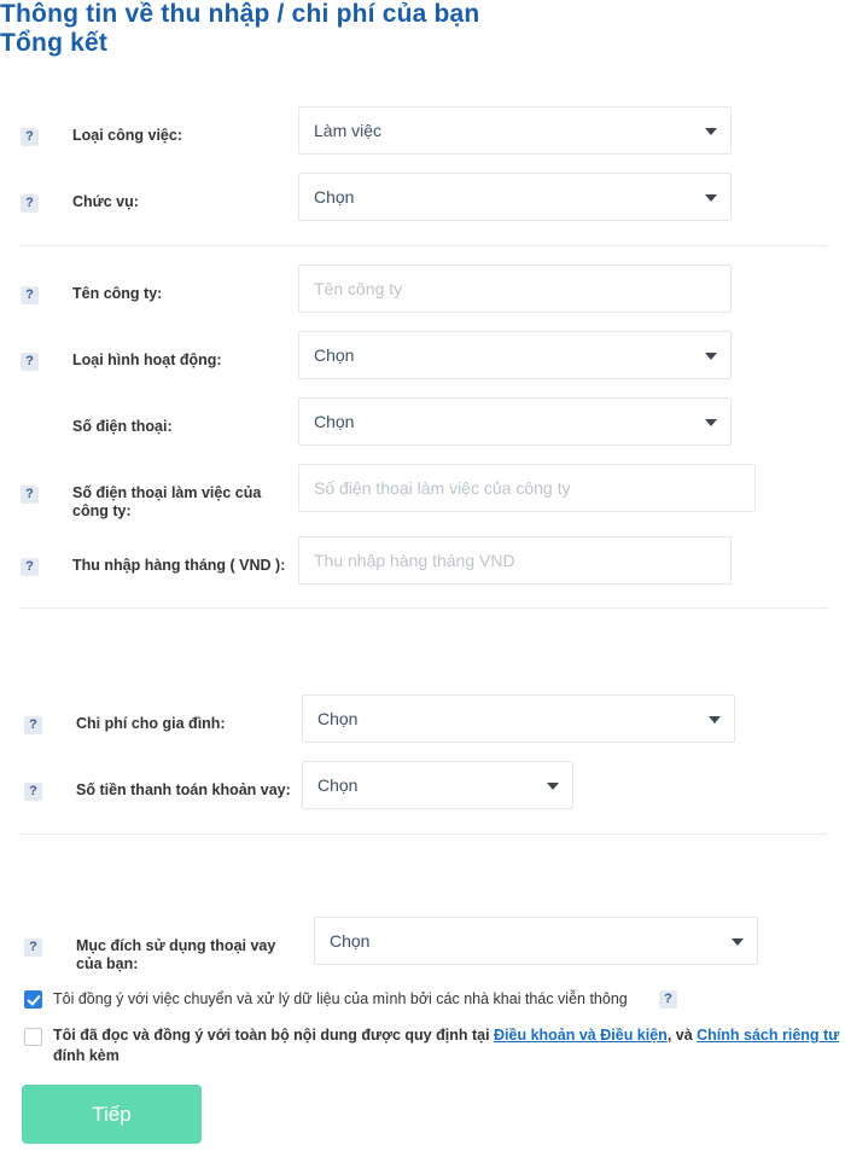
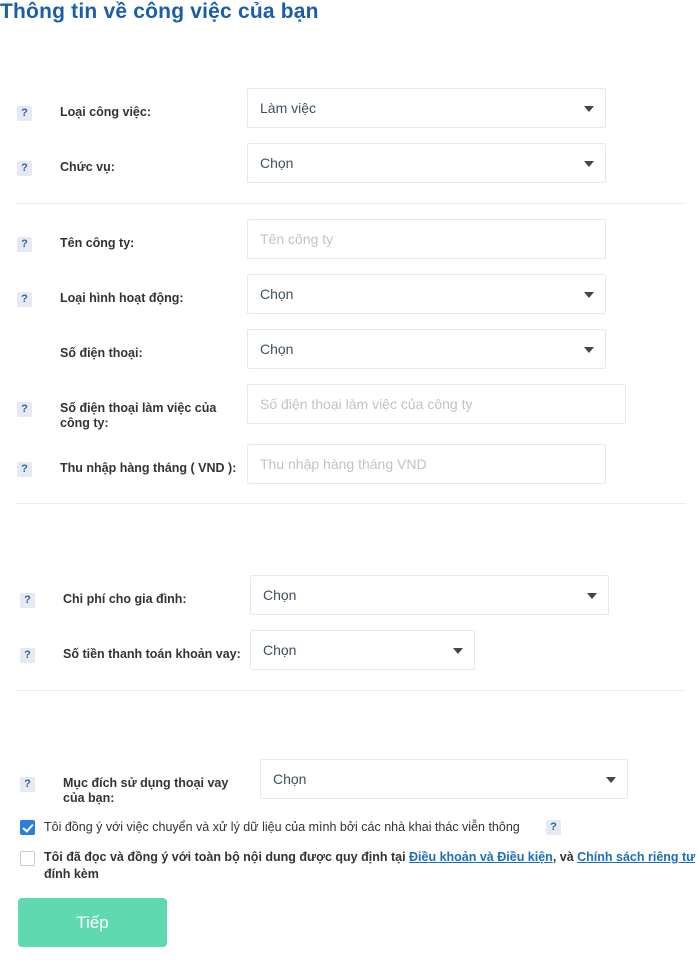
+ Thông tin về công việc của bạn
  ?
  Loại công việc:
  Làm việc
  ?
  Chức vụ:
  Chọn
  ?
  Tên công ty:
  Tên công ty
  ?
  Loại hình hoạt động:
  Chọn
  Số điện thoại:
  Chọn
  ?
  Số điện thoại làm việc của công ty:
  Số điện thoại làm việc của công ty
  ?
  Thu nhập hàng tháng ( VND ):
  Thu nhập hàng tháng VND
- Thông tin về thu nhập / chi phí của bạn
  ?
  Chi phí cho gia đình:
  Chọn
  ?
  Số tiền thanh toán khoản vay:
  Chọn
- Tổng kết
  ?
  Mục đích sử dụng thoại vay của bạn:
  Chọn
  Tôi đồng ý với việc chuyển và xử lý dữ liệu của mình bởi các nhà khai thác viễn thông
  ?
  Tôi đã đọc và đồng ý với toàn bộ nội dung được quy định tại Điều khoản và Điều kiện, và Chính sách riêng tư đính kèm
  Tiếp
